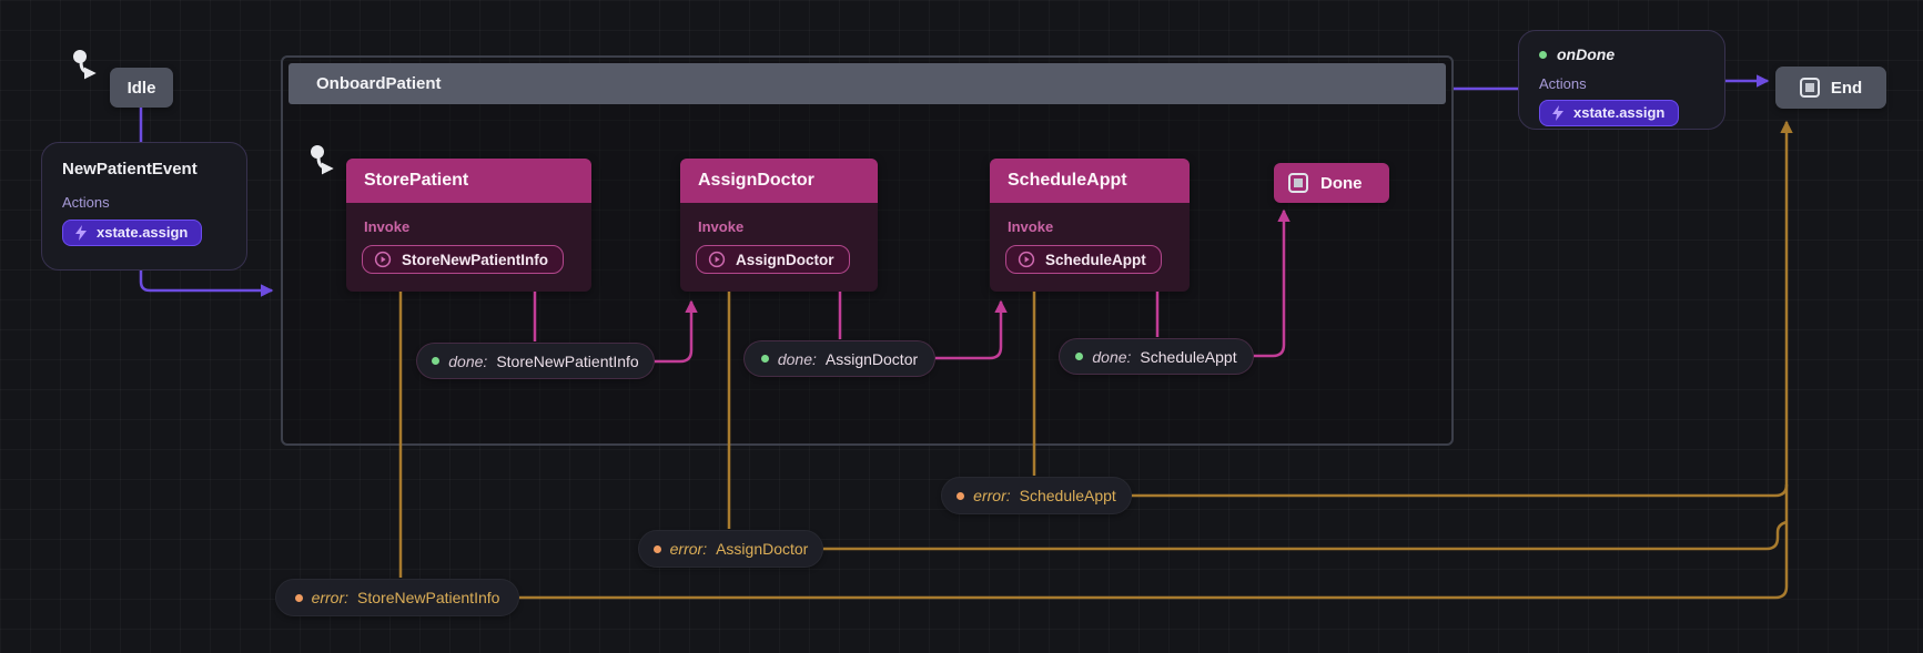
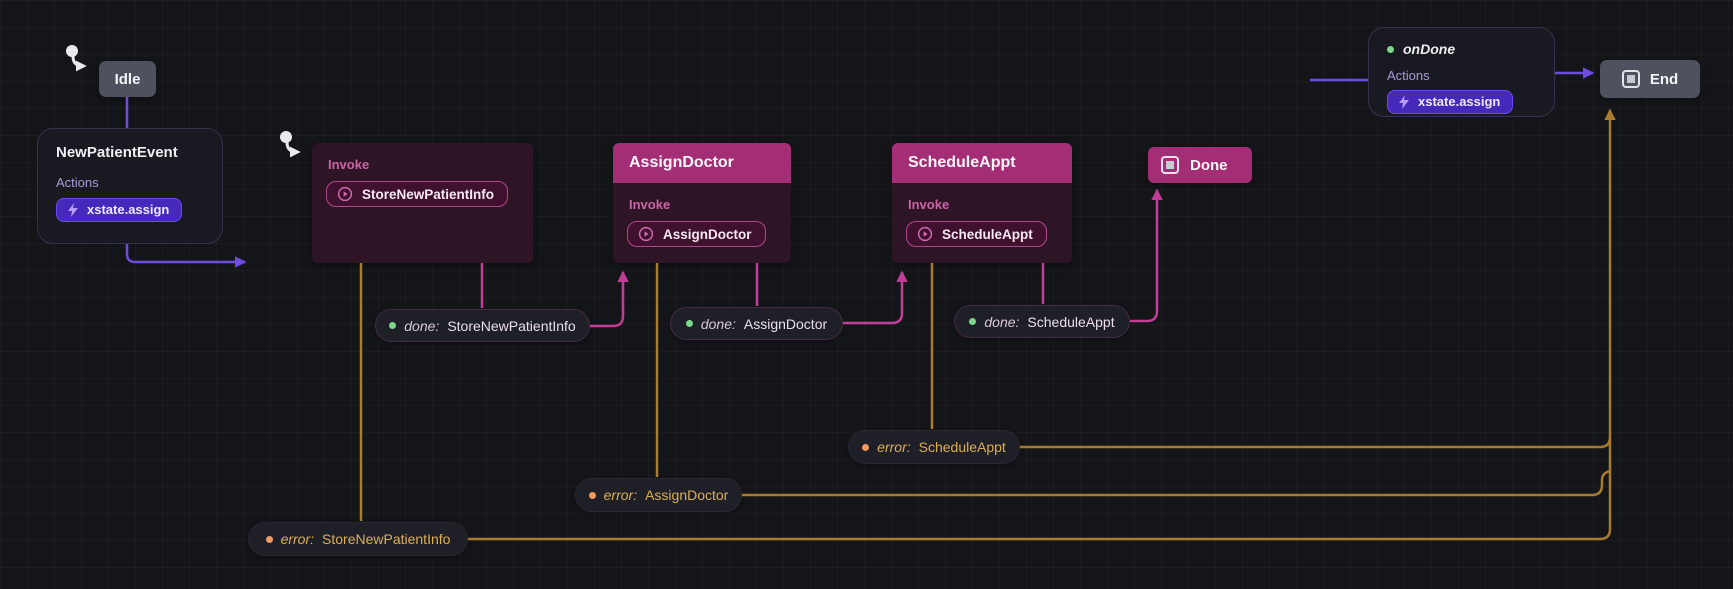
  Idle
  NewPatientEvent
  Actions
  xstate.assign
- OnboardPatient
- StorePatient
  Invoke
  StoreNewPatientInfo
  AssignDoctor
  Invoke
  AssignDoctor
  ScheduleAppt
  Invoke
  ScheduleAppt
  Done
  done:
  StoreNewPatientInfo
  done:
  AssignDoctor
  done:
  ScheduleAppt
  error:
  StoreNewPatientInfo
  error:
  AssignDoctor
  error:
  ScheduleAppt
  onDone
  Actions
  xstate.assign
  End
